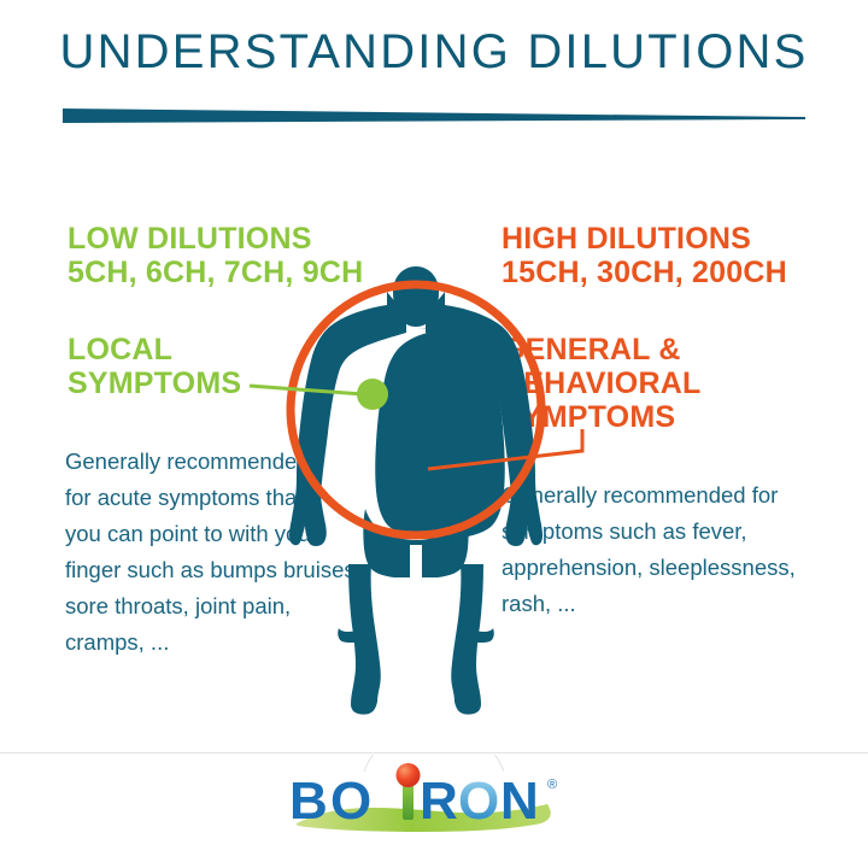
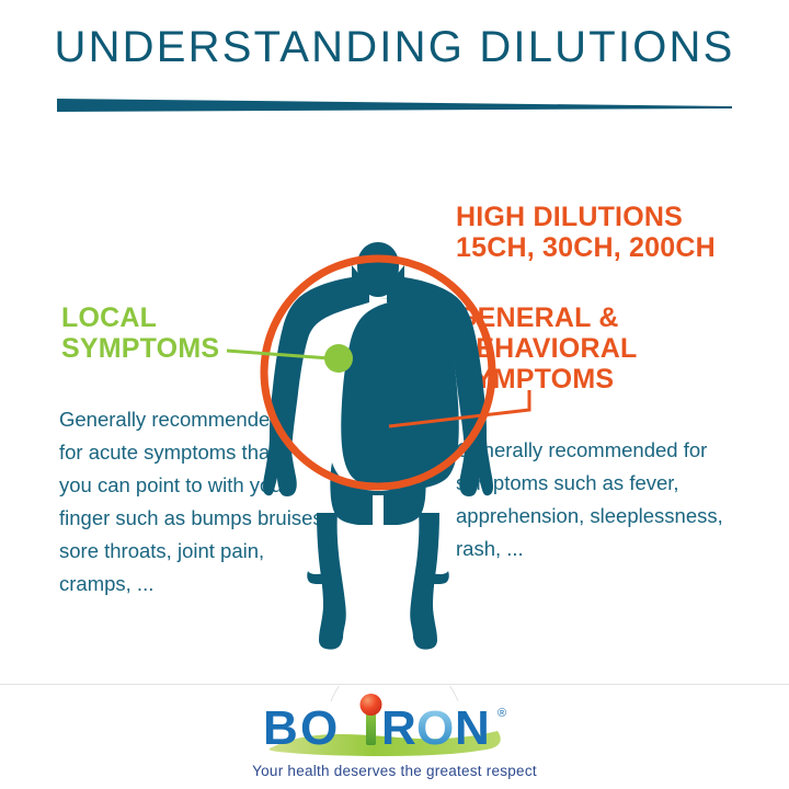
  UNDERSTANDING DILUTIONS
- LOW DILUTIONS
- 5CH, 6CH, 7CH, 9CH
  HIGH DILUTIONS
  15CH, 30CH, 200CH
  LOCAL
  SYMPTOMS
  ENERAL &
  EHAVIORAL
  YMPTOMS
  Generally recommende
  for acute symptoms tha
  you can point to with yu
  finger such as bumps bruise
  sore throats, joint pain,
  cramps, ...
  nerally recommended for
  ptoms such as fever,
  apprehension, sleeplessness,
  rash, ...
  B
  O
  R
  N
  O
  ®
+ Your health deserves the greatest respect
